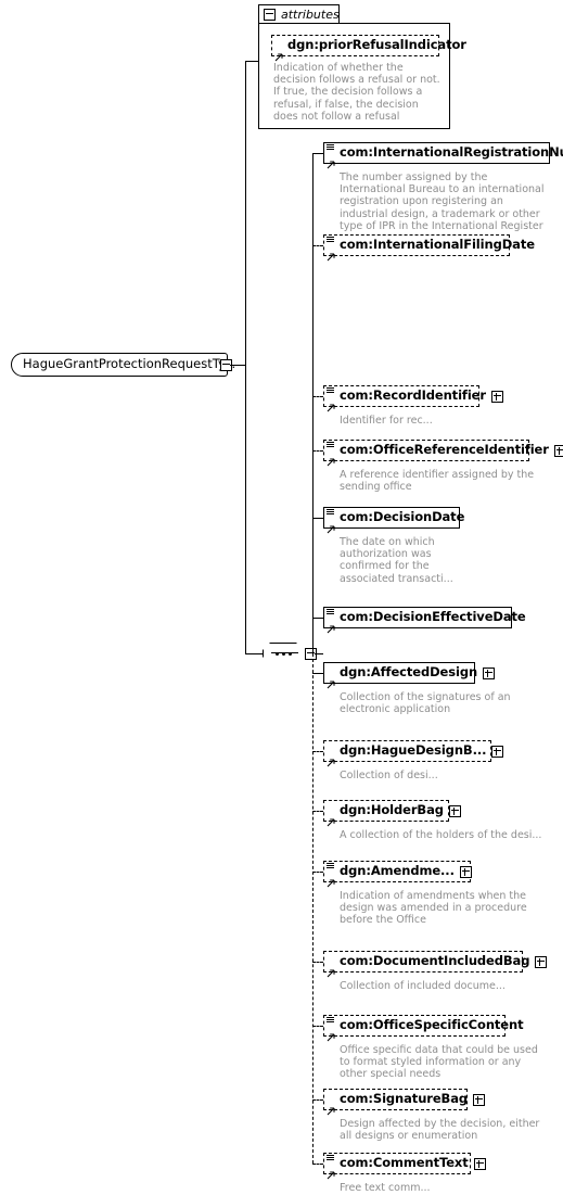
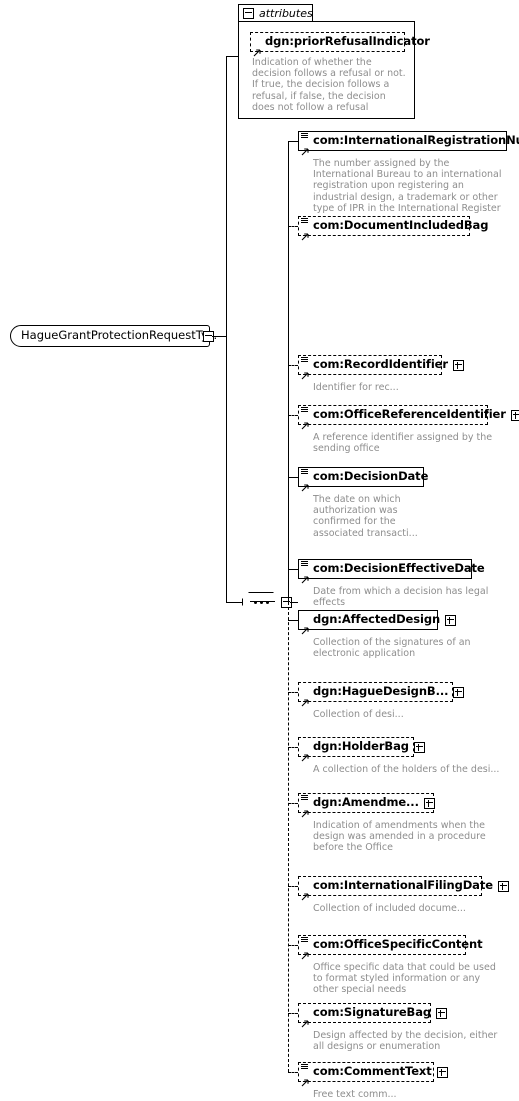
  attributes
  dgn:priorRefusalIndicator
  Indication of whether the decision follows a refusal or not. If true, the decision follows a refusal, if false, the decision does not follow a refusal
  HagueGrantProtectionRequestT.
  com:InternationalRegistrationN
  The number assigned by the International Bureau to an international registration upon registering an industrial design, a trademark or other type of IPR in the International Register
- com:InternationalFilingDate
+ com:DocumentIncludedBag
  com:RecordIdentifier
  Identifier for rec...
  com:OfficeReferenceIdentifier
  A reference identifier assigned by the sending office
  com:DecisionDate
  The date on which authorization was confirmed for the associated transacti...
  com:DecisionEffectiveDate
+ Date from which a decision has legal effects
  dgn:AffectedDesign
  Collection of the signatures of an electronic application
  dgn:HagueDesignB...
  Collection of desi...
  dgn:HolderBag
  A collection of the holders of the desi...
  dgn:Amendme...
  Indication of amendments when the design was amended in a procedure before the Office
- com:DocumentIncludedBag
+ com:InternationalFilingDate
  Collection of included docume...
  com:OfficeSpecificContent
  Office specific data that could be used to format styled information or any other special needs
  com:SignatureBag
  Design affected by the decision, either all designs or enumeration
  com:CommentText
  Free text comm...
